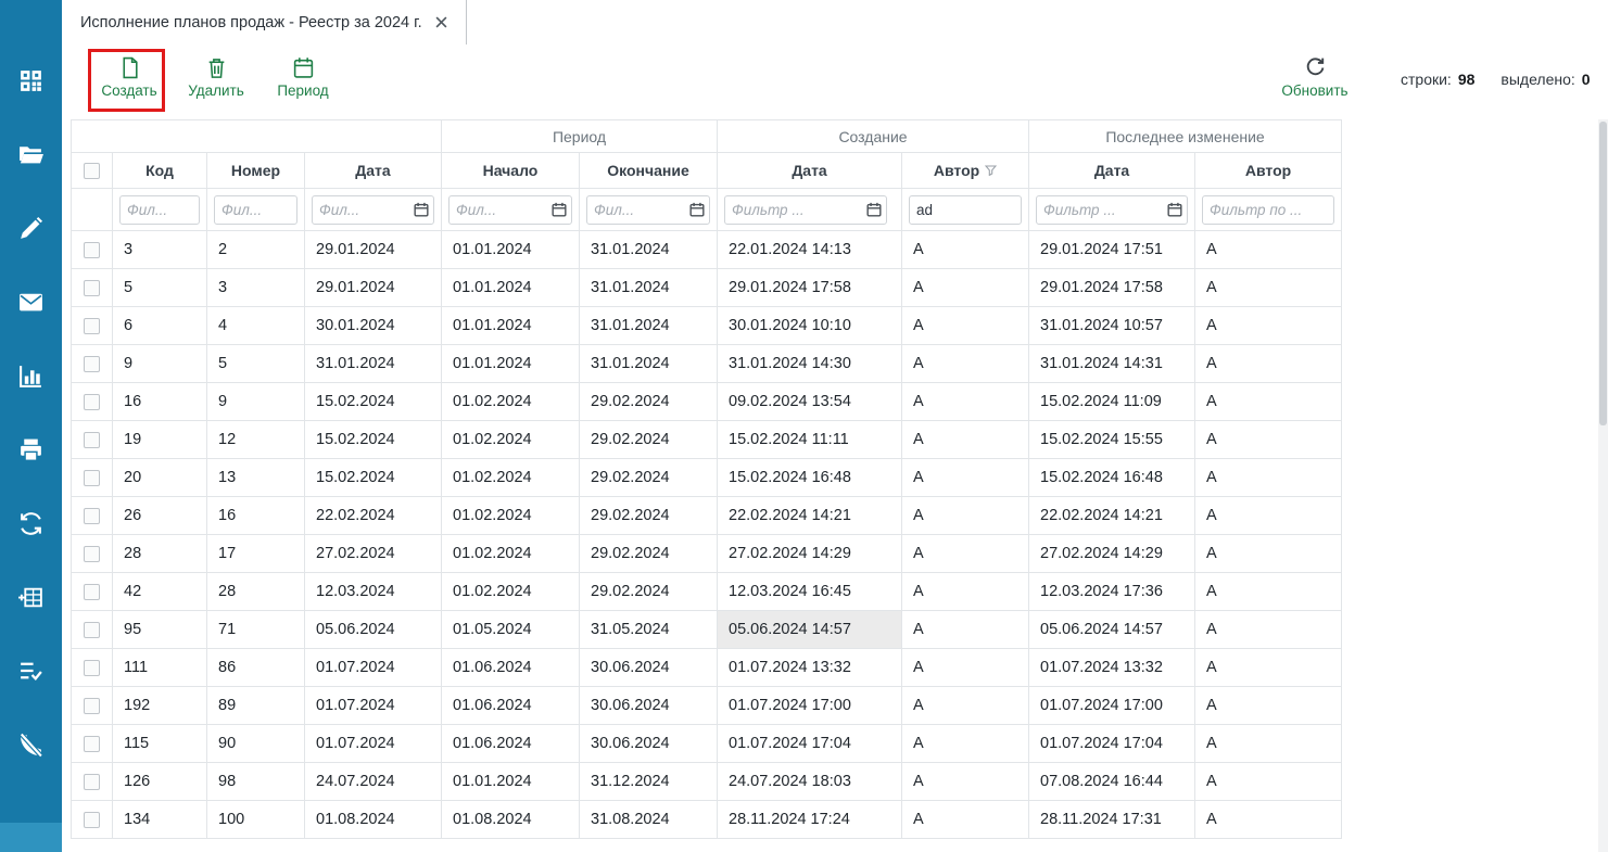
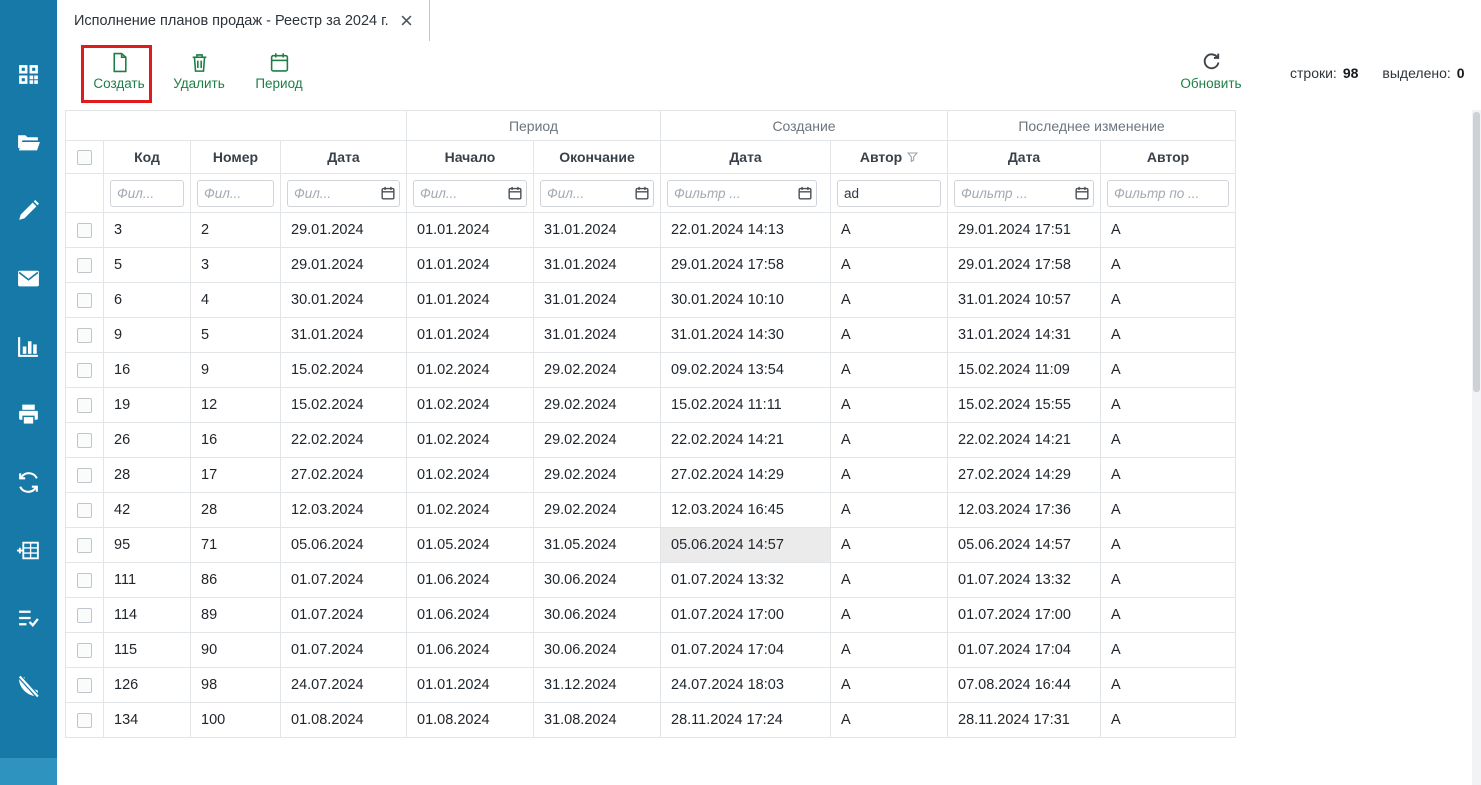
  Исполнение планов продаж - Реестр за 2024 г.
  Создать
  Удалить
  Период
  Обновить
  строки:
  98
  выделено:
  0
  	Период	Создание	Последнее изменение
  	Код	Номер	Дата	Начало	Окончание	Дата	Автор	Дата	Автор
  	Фил...	Фил...	Фил...	Фил...	Фил...	Фильтр ...	ad	Фильтр ...	Фильтр по ...
  	3	2	29.01.2024	01.01.2024	31.01.2024	22.01.2024 14:13	A	29.01.2024 17:51	A
  	5	3	29.01.2024	01.01.2024	31.01.2024	29.01.2024 17:58	A	29.01.2024 17:58	A
  	6	4	30.01.2024	01.01.2024	31.01.2024	30.01.2024 10:10	A	31.01.2024 10:57	A
  	9	5	31.01.2024	01.01.2024	31.01.2024	31.01.2024 14:30	A	31.01.2024 14:31	A
  	16	9	15.02.2024	01.02.2024	29.02.2024	09.02.2024 13:54	A	15.02.2024 11:09	A
  	19	12	15.02.2024	01.02.2024	29.02.2024	15.02.2024 11:11	A	15.02.2024 15:55	A
- 	20	13	15.02.2024	01.02.2024	29.02.2024	15.02.2024 16:48	A	15.02.2024 16:48	A
  	26	16	22.02.2024	01.02.2024	29.02.2024	22.02.2024 14:21	A	22.02.2024 14:21	A
  	28	17	27.02.2024	01.02.2024	29.02.2024	27.02.2024 14:29	A	27.02.2024 14:29	A
  	42	28	12.03.2024	01.02.2024	29.02.2024	12.03.2024 16:45	A	12.03.2024 17:36	A
  	95	71	05.06.2024	01.05.2024	31.05.2024	05.06.2024 14:57	A	05.06.2024 14:57	A
  	111	86	01.07.2024	01.06.2024	30.06.2024	01.07.2024 13:32	A	01.07.2024 13:32	A
- 	192	89	01.07.2024	01.06.2024	30.06.2024	01.07.2024 17:00	A	01.07.2024 17:00	A
+ 	114	89	01.07.2024	01.06.2024	30.06.2024	01.07.2024 17:00	A	01.07.2024 17:00	A
  	115	90	01.07.2024	01.06.2024	30.06.2024	01.07.2024 17:04	A	01.07.2024 17:04	A
  	126	98	24.07.2024	01.01.2024	31.12.2024	24.07.2024 18:03	A	07.08.2024 16:44	A
  	134	100	01.08.2024	01.08.2024	31.08.2024	28.11.2024 17:24	A	28.11.2024 17:31	A
